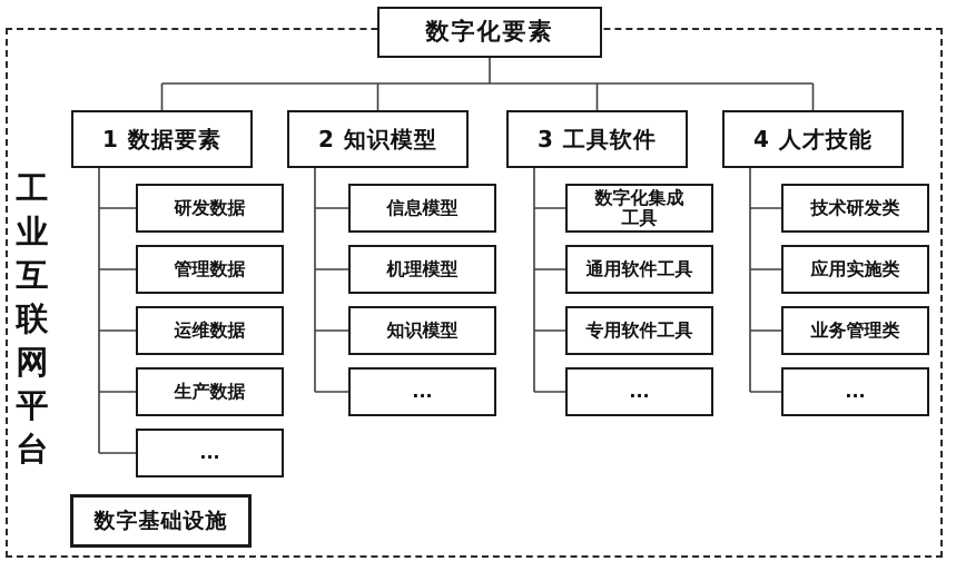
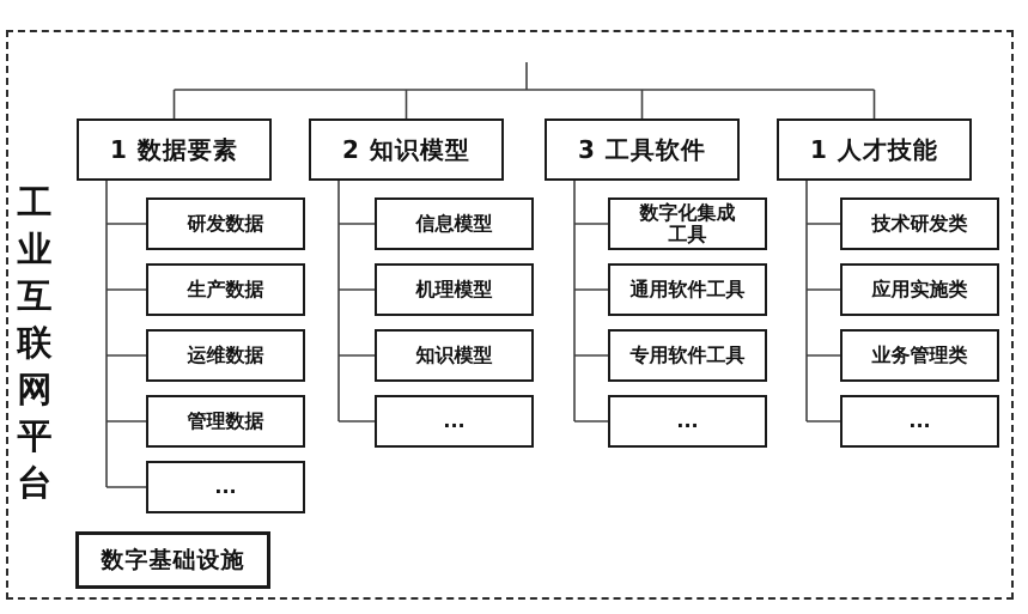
- 数字化要素
  工
  业
  互
  联
  网
  平
  台
  1 数据要素
  研发数据
- 管理数据
+ 生产数据
  运维数据
- 生产数据
+ 管理数据
  ...
  2 知识模型
  信息模型
  机理模型
  知识模型
  ...
  3 工具软件
  数字化集成
  工具
  通用软件工具
  专用软件工具
  ...
- 4 人才技能
+ 1 人才技能
  技术研发类
  应用实施类
  业务管理类
  ...
  数字基础设施
